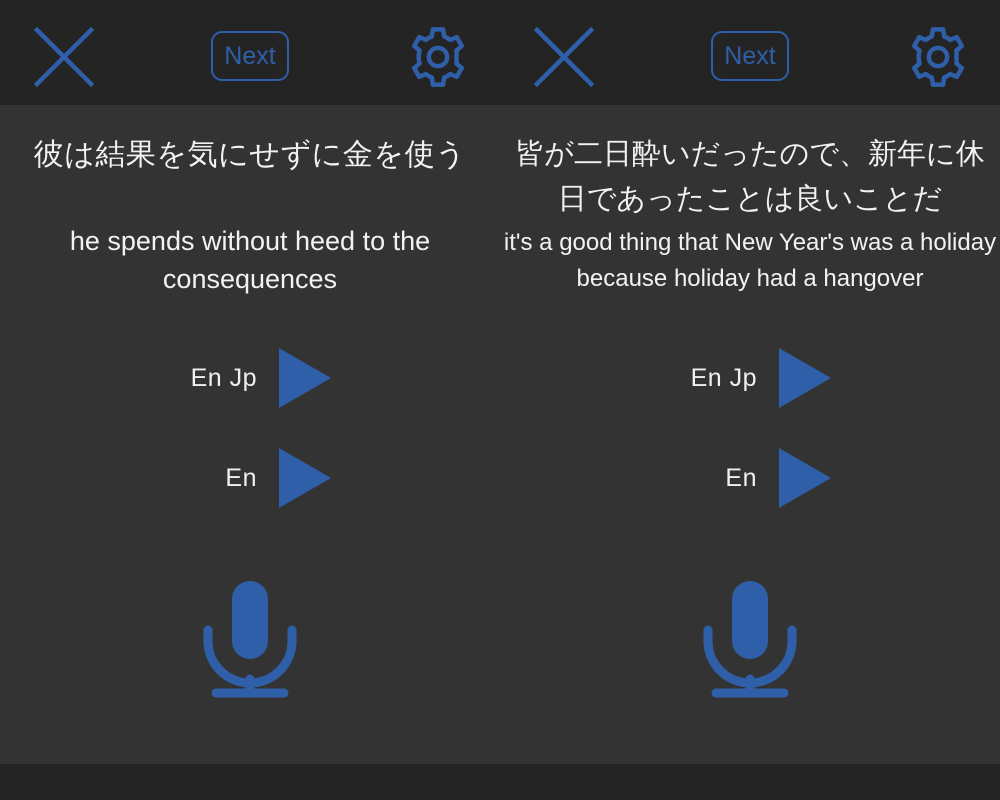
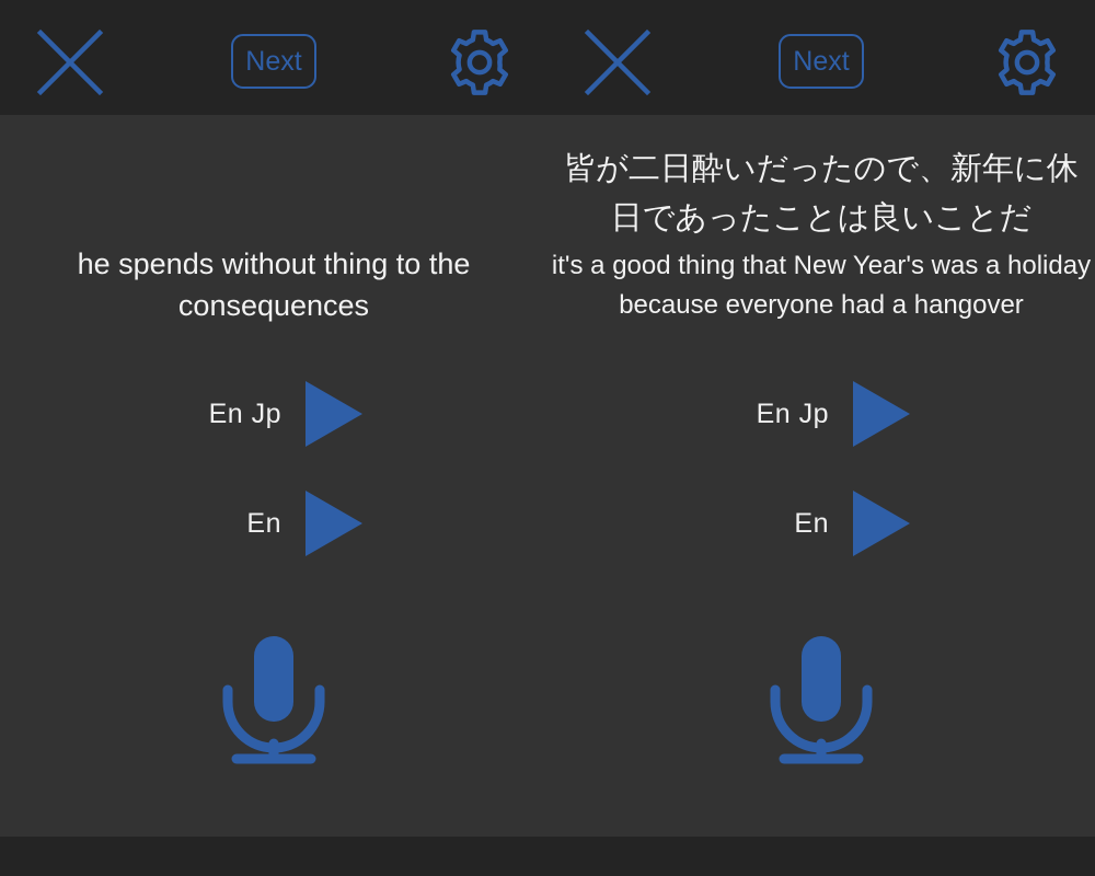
  Next
  Next
- 彼は結果を気にせずに金を使う
- he spends without heed to the consequences
+ he spends without thing to the consequences
  En Jp
  En
  皆が二日酔いだったので、新年に休日であったことは良いことだ
- it's a good thing that New Year's was a holiday because holiday had a hangover
+ it's a good thing that New Year's was a holiday because everyone had a hangover
  En Jp
  En
